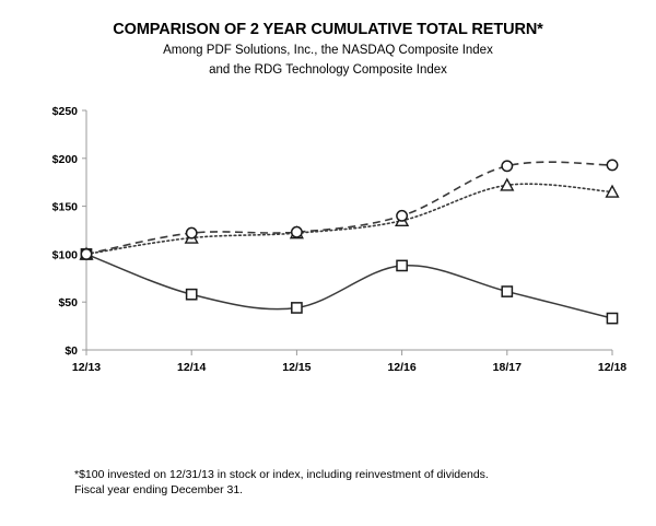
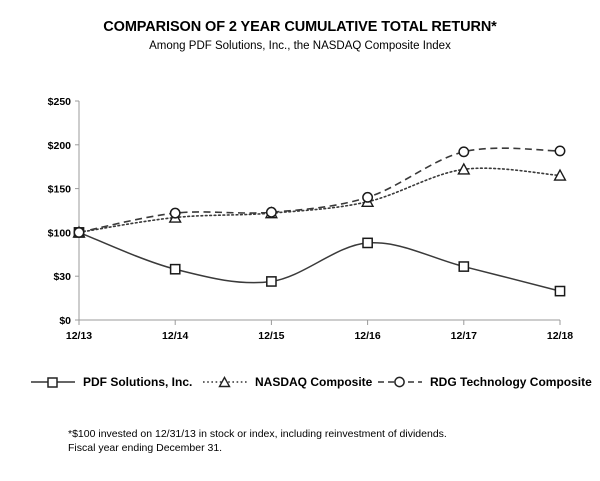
  COMPARISON OF 2 YEAR CUMULATIVE TOTAL RETURN*
  Among PDF Solutions, Inc., the NASDAQ Composite Index
- and the RDG Technology Composite Index
  $0
- $50
+ $30
  $100
  $150
  $200
  $250
  12/13
  12/14
  12/15
  12/16
- 18/17
+ 12/17
  12/18
+ PDF Solutions, Inc.
+ NASDAQ Composite
+ RDG Technology Composite
  *$100 invested on 12/31/13 in stock or index, including reinvestment of dividends.
  Fiscal year ending December 31.
